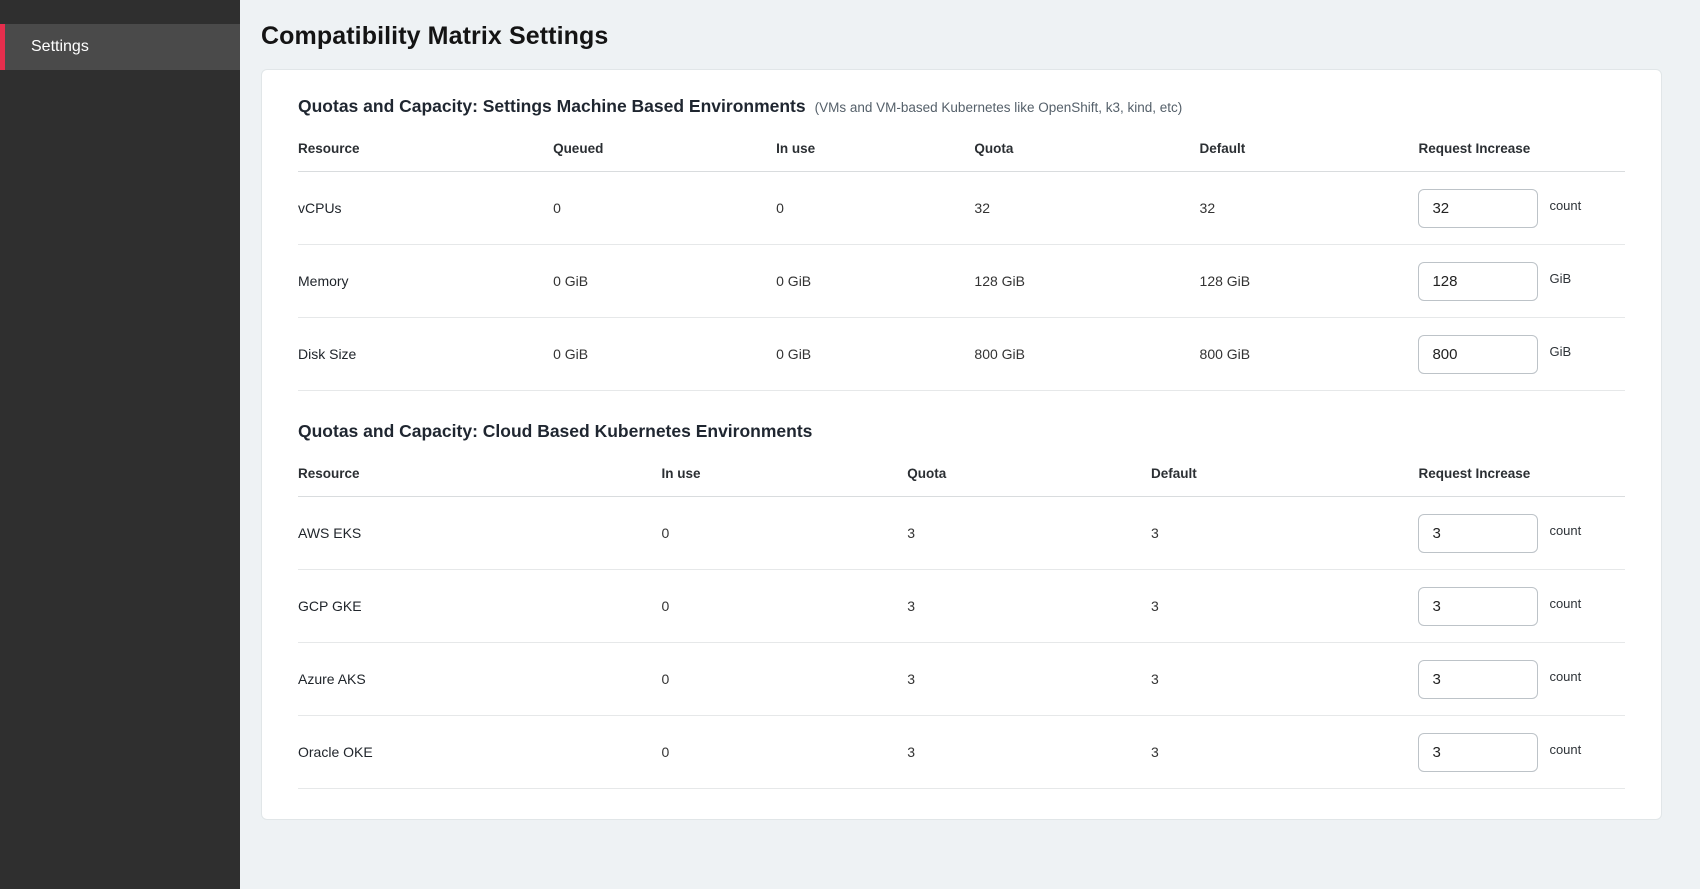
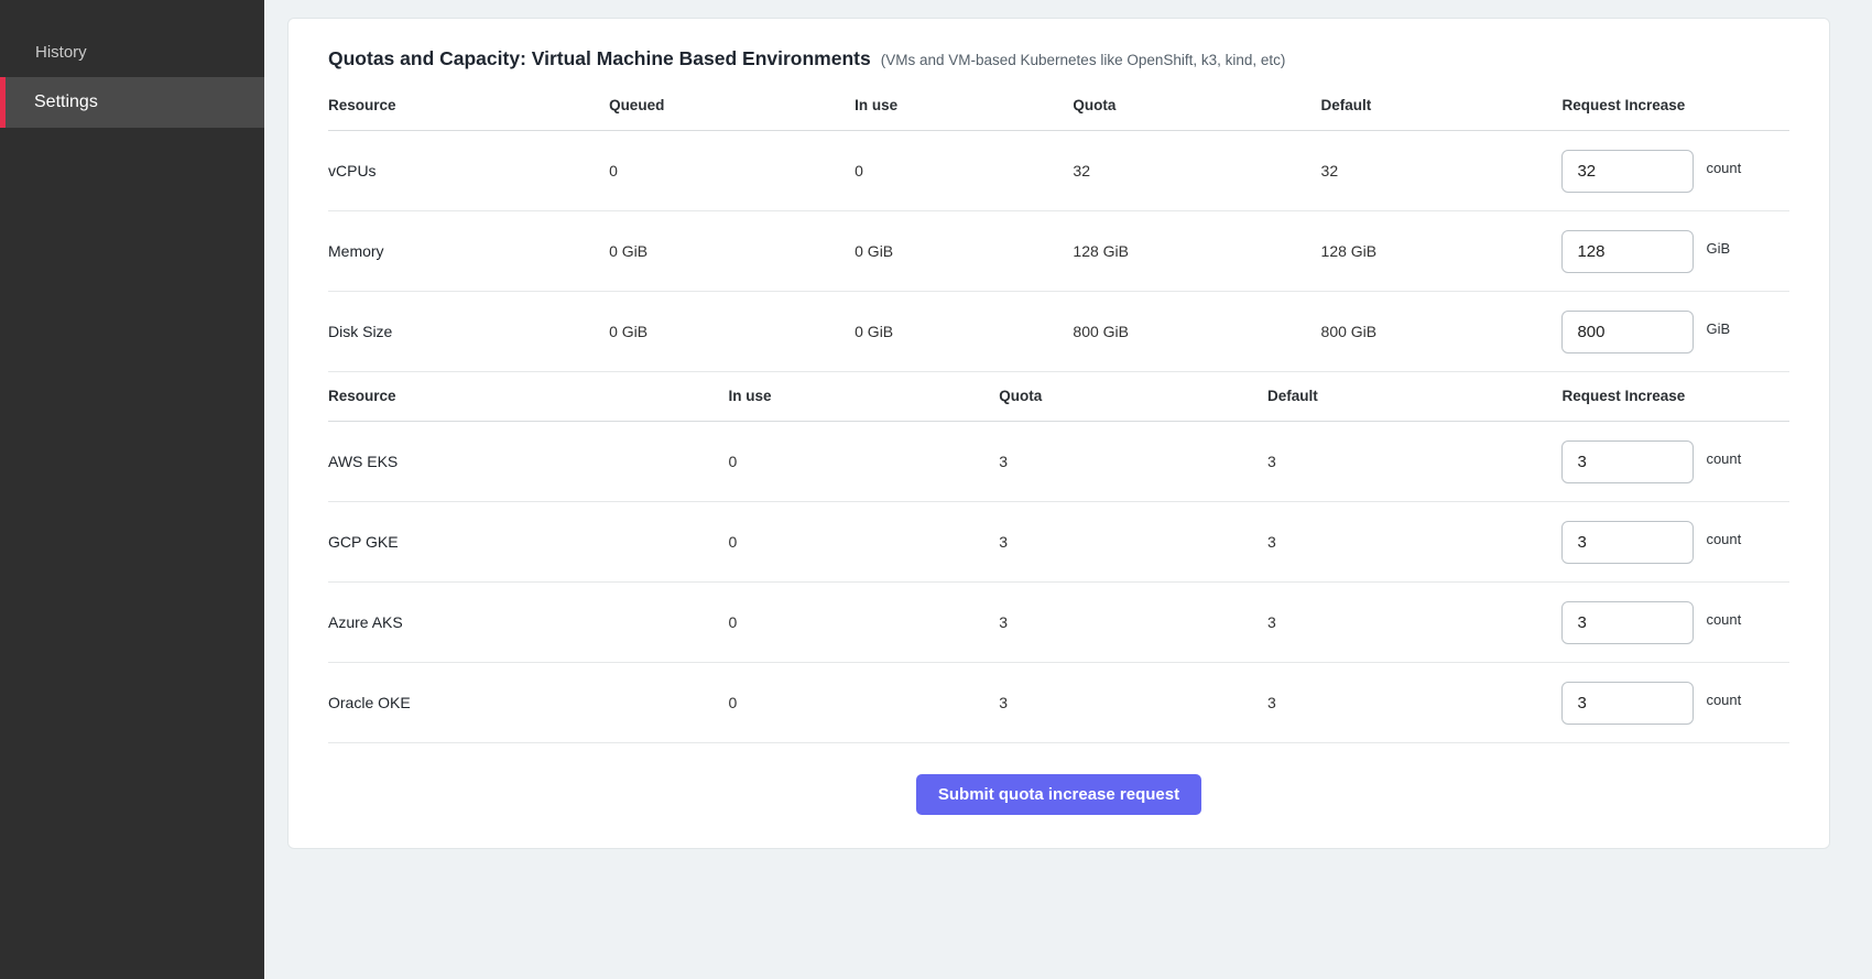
+ History
  Settings
- Compatibility Matrix Settings
- Quotas and Capacity: Settings Machine Based Environments
+ Quotas and Capacity: Virtual Machine Based Environments
  (VMs and VM-based Kubernetes like OpenShift, k3, kind, etc)
  Resource
  Queued
  In use
  Quota
  Default
  Request Increase
  vCPUs
  0
  0
  32
  32
  32
  count
  Memory
  0 GiB
  0 GiB
  128 GiB
  128 GiB
  128
  GiB
  Disk Size
  0 GiB
  0 GiB
  800 GiB
  800 GiB
  800
  GiB
- Quotas and Capacity: Cloud Based Kubernetes Environments
  Resource
  In use
  Quota
  Default
  Request Increase
  AWS EKS
  0
  3
  3
  3
  count
  GCP GKE
  0
  3
  3
  3
  count
  Azure AKS
  0
  3
  3
  3
  count
  Oracle OKE
  0
  3
  3
  3
  count
+ Submit quota increase request
